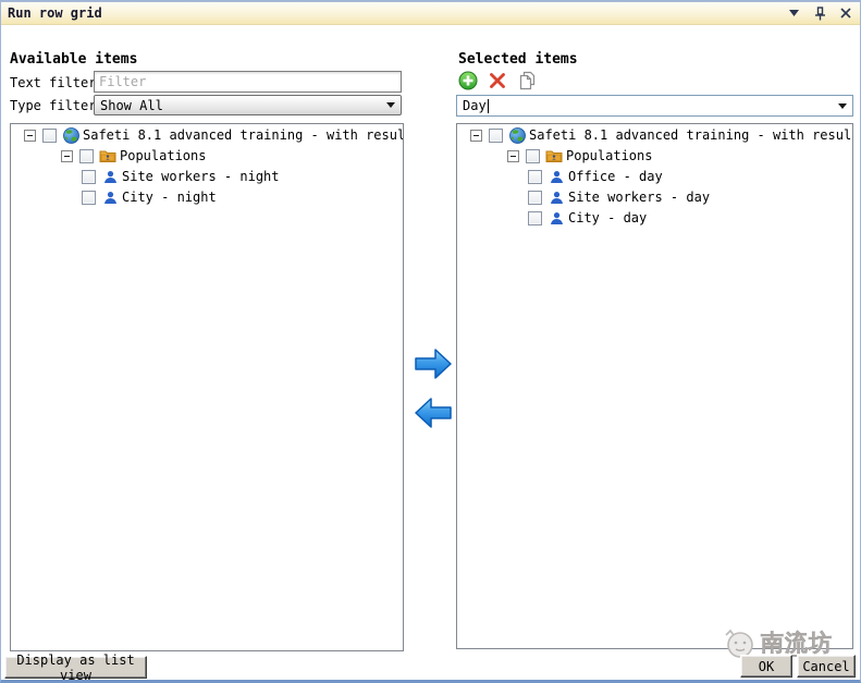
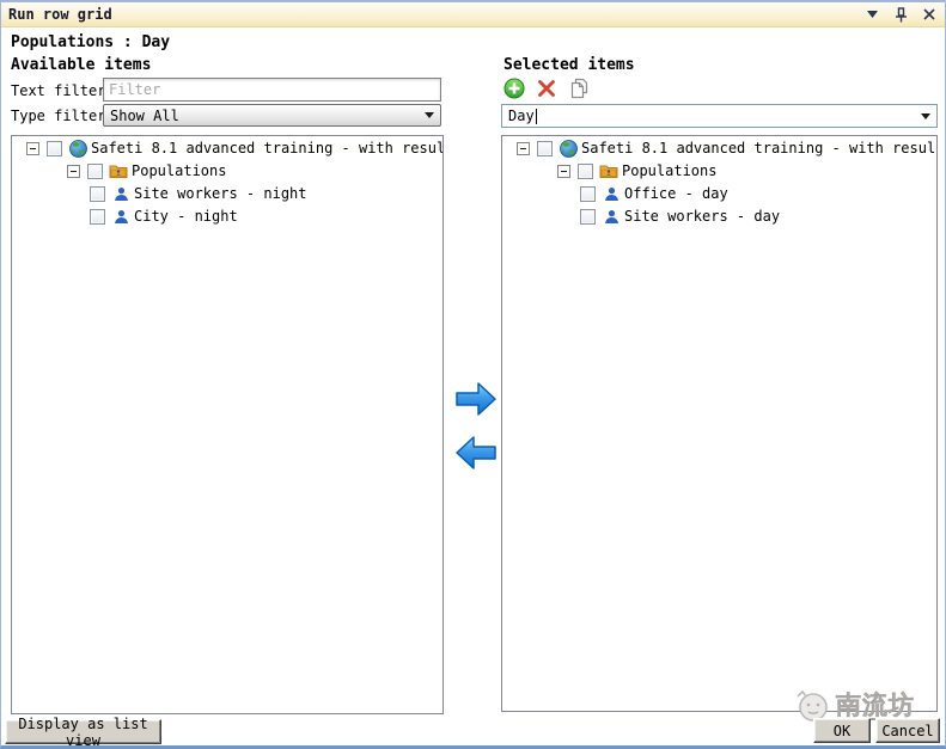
  Run row grid
+ Populations : Day
  Available items
  Selected items
  Text filter
  Filter
  Type filter
  Show All
  Day
  Safeti 8.1 advanced training - with resul
  Populations
  Site workers - night
  City - night
  Safeti 8.1 advanced training - with resul
  Populations
  Office - day
  Site workers - day
- City - day
  南流坊
  Display as list view
  OK
  Cancel
